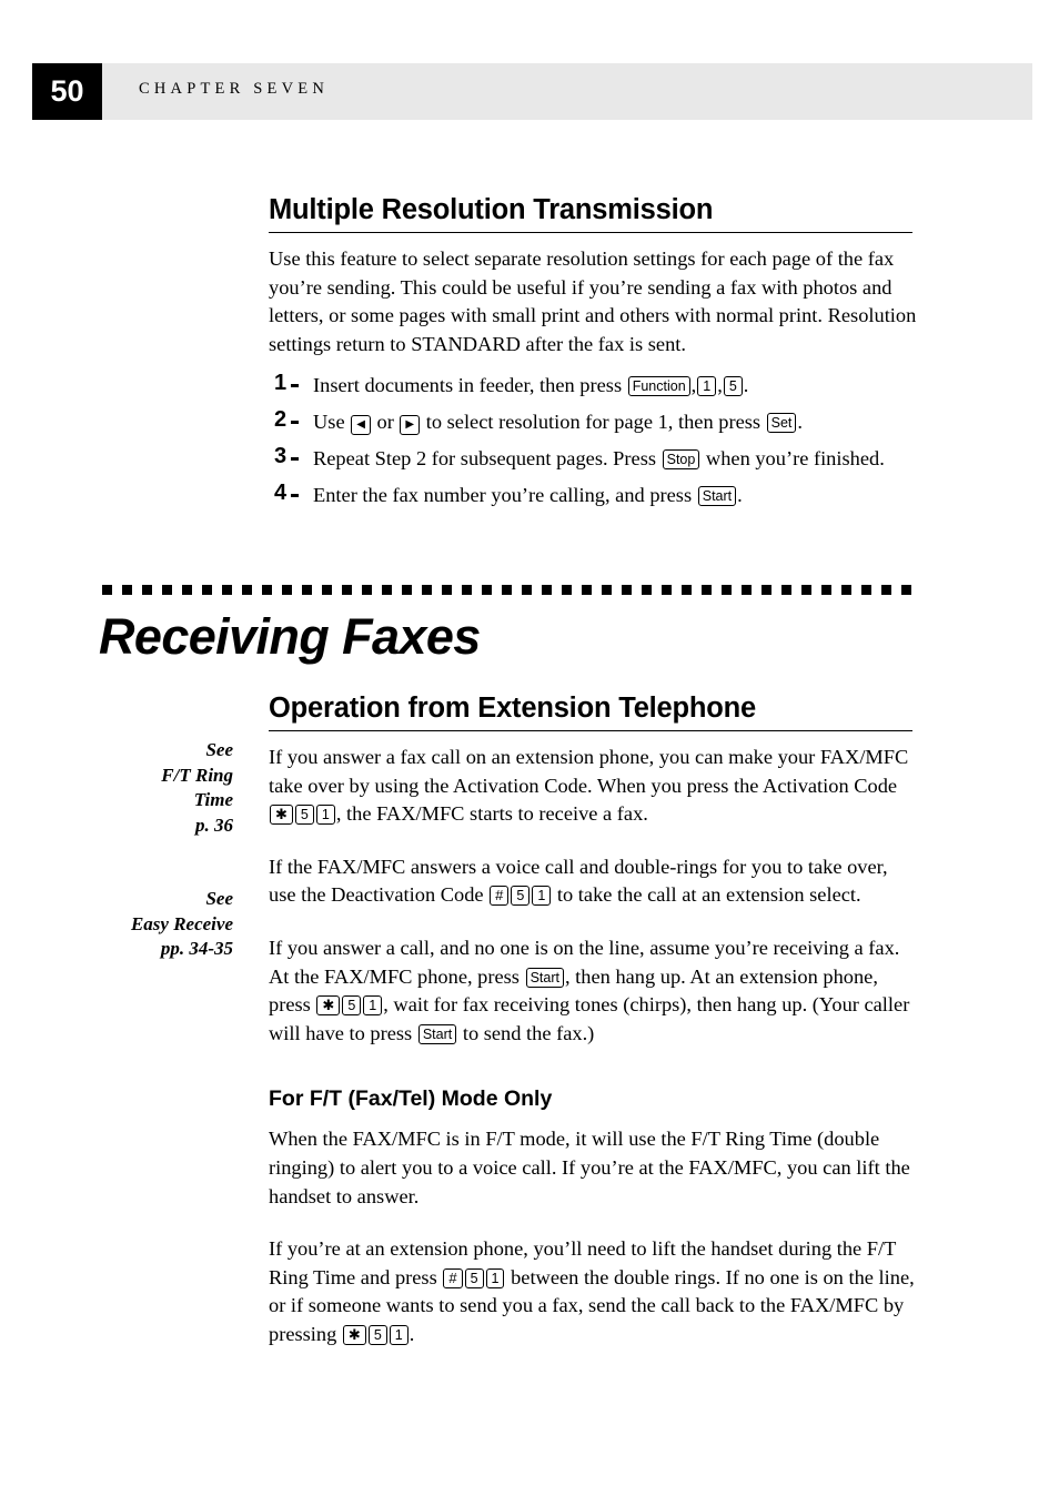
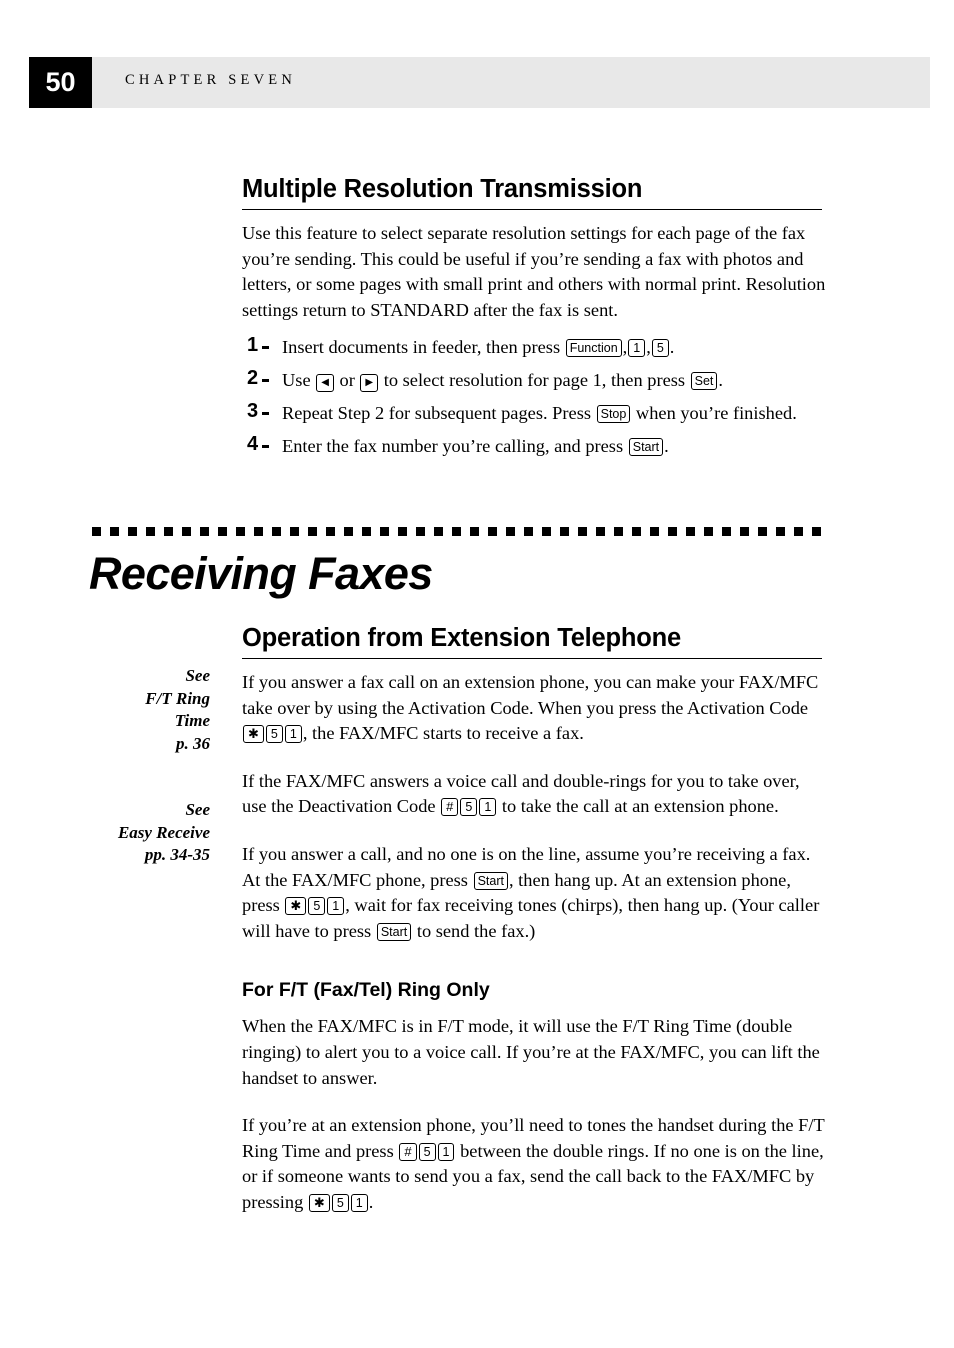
  50
  CHAPTER SEVEN
  Multiple Resolution Transmission
  Use this feature to select separate resolution settings for each page of the fax you’re sending. This could be useful if you’re sending a fax with photos and letters, or some pages with small print and others with normal print. Resolution settings return to STANDARD after the fax is sent.
  1
  Insert documents in feeder, then press Function , 1 , 5 .
  2
  Use ◀ or ▶ to select resolution for page 1, then press Set .
  3
  Repeat Step 2 for subsequent pages. Press Stop when you’re finished.
  4
  Enter the fax number you’re calling, and press Start .
  Receiving Faxes
  Operation from Extension Telephone
  If you answer a fax call on an extension phone, you can make your FAX/MFC take over by using the Activation Code. When you press the Activation Code ✱ 5 1 , the FAX/MFC starts to receive a fax.
- If the FAX/MFC answers a voice call and double-rings for you to take over, use the Deactivation Code # 5 1 to take the call at an extension select.
+ If the FAX/MFC answers a voice call and double-rings for you to take over, use the Deactivation Code # 5 1 to take the call at an extension phone.
  If you answer a call, and no one is on the line, assume you’re receiving a fax. At the FAX/MFC phone, press Start , then hang up. At an extension phone, press ✱ 5 1 , wait for fax receiving tones (chirps), then hang up. (Your caller will have to press Start to send the fax.)
- For F/T (Fax/Tel) Mode Only
+ For F/T (Fax/Tel) Ring Only
  When the FAX/MFC is in F/T mode, it will use the F/T Ring Time (double ringing) to alert you to a voice call. If you’re at the FAX/MFC, you can lift the handset to answer.
- If you’re at an extension phone, you’ll need to lift the handset during the F/T Ring Time and press # 5 1 between the double rings. If no one is on the line, or if someone wants to send you a fax, send the call back to the FAX/MFC by pressing ✱ 5 1 .
+ If you’re at an extension phone, you’ll need to tones the handset during the F/T Ring Time and press # 5 1 between the double rings. If no one is on the line, or if someone wants to send you a fax, send the call back to the FAX/MFC by pressing ✱ 5 1 .
  See
  F/T Ring
  Time
  p. 36
  See
  Easy Receive
  pp. 34-35
